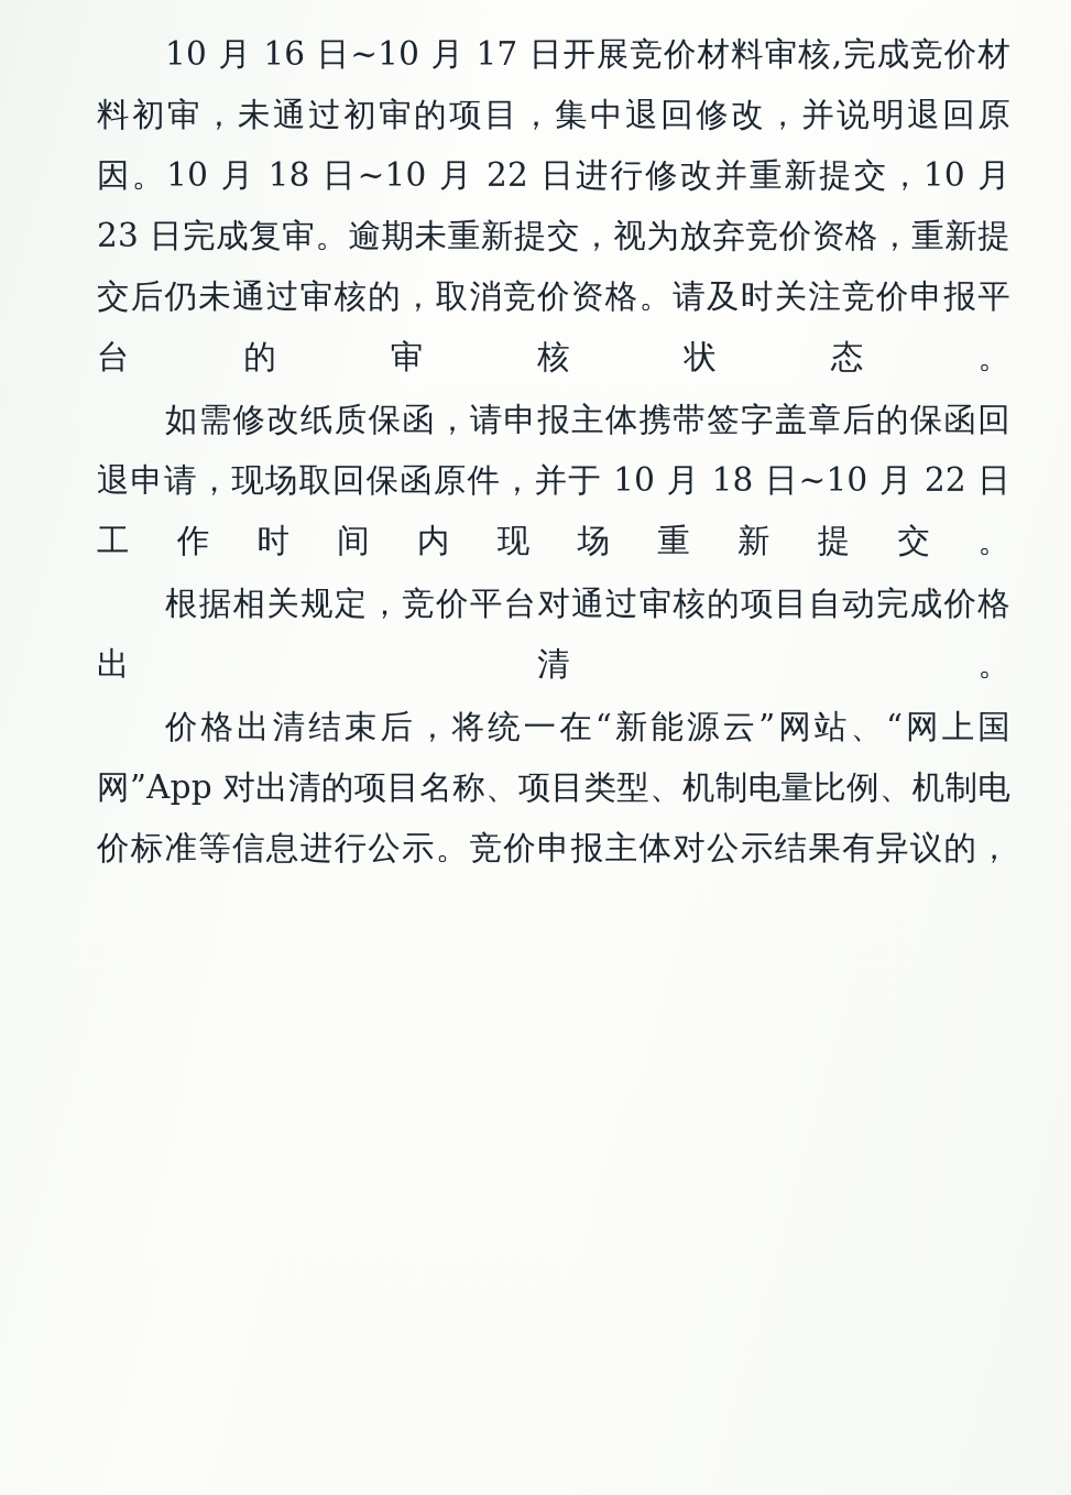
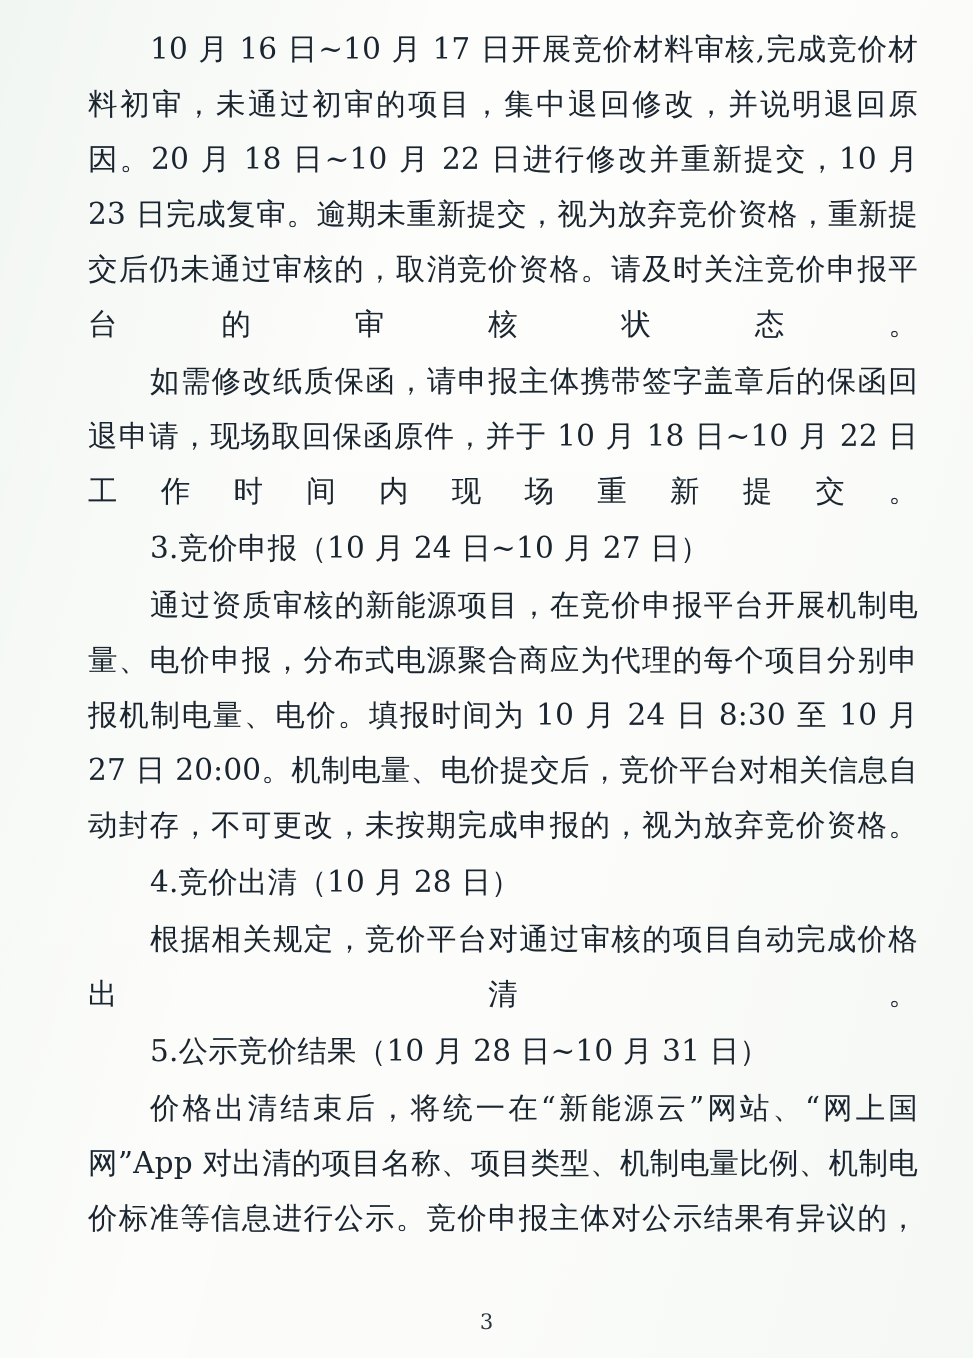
- 10 月 16 日~10 月 17 日开展竞价材料审核,完成竞价材料初审，未通过初审的项目，集中退回修改，并说明退回原因。10 月 18 日~10 月 22 日进行修改并重新提交，10 月 23 日完成复审。逾期未重新提交，视为放弃竞价资格，重新提交后仍未通过审核的，取消竞价资格。请及时关注竞价申报平台的审核状态。
+ 10 月 16 日~10 月 17 日开展竞价材料审核,完成竞价材料初审，未通过初审的项目，集中退回修改，并说明退回原因。20 月 18 日~10 月 22 日进行修改并重新提交，10 月 23 日完成复审。逾期未重新提交，视为放弃竞价资格，重新提交后仍未通过审核的，取消竞价资格。请及时关注竞价申报平台的审核状态。
  如需修改纸质保函，请申报主体携带签字盖章后的保函回退申请，现场取回保函原件，并于 10 月 18 日~10 月 22 日工作时间内现场重新提交。
+ 3.竞价申报（10 月 24 日~10 月 27 日）
+ 通过资质审核的新能源项目，在竞价申报平台开展机制电量、电价申报，分布式电源聚合商应为代理的每个项目分别申报机制电量、电价。填报时间为 10 月 24 日 8:30 至 10 月 27 日 20:00。机制电量、电价提交后，竞价平台对相关信息自动封存，不可更改，未按期完成申报的，视为放弃竞价资格。
+ 4.竞价出清（10 月 28 日）
  根据相关规定，竞价平台对通过审核的项目自动完成价格出清。
+ 5.公示竞价结果（10 月 28 日~10 月 31 日）
  价格出清结束后，将统一在“新能源云”网站、“网上国网”App 对出清的项目名称、项目类型、机制电量比例、机制电价标准等信息进行公示。竞价申报主体对公示结果有异议的，
+ 3
